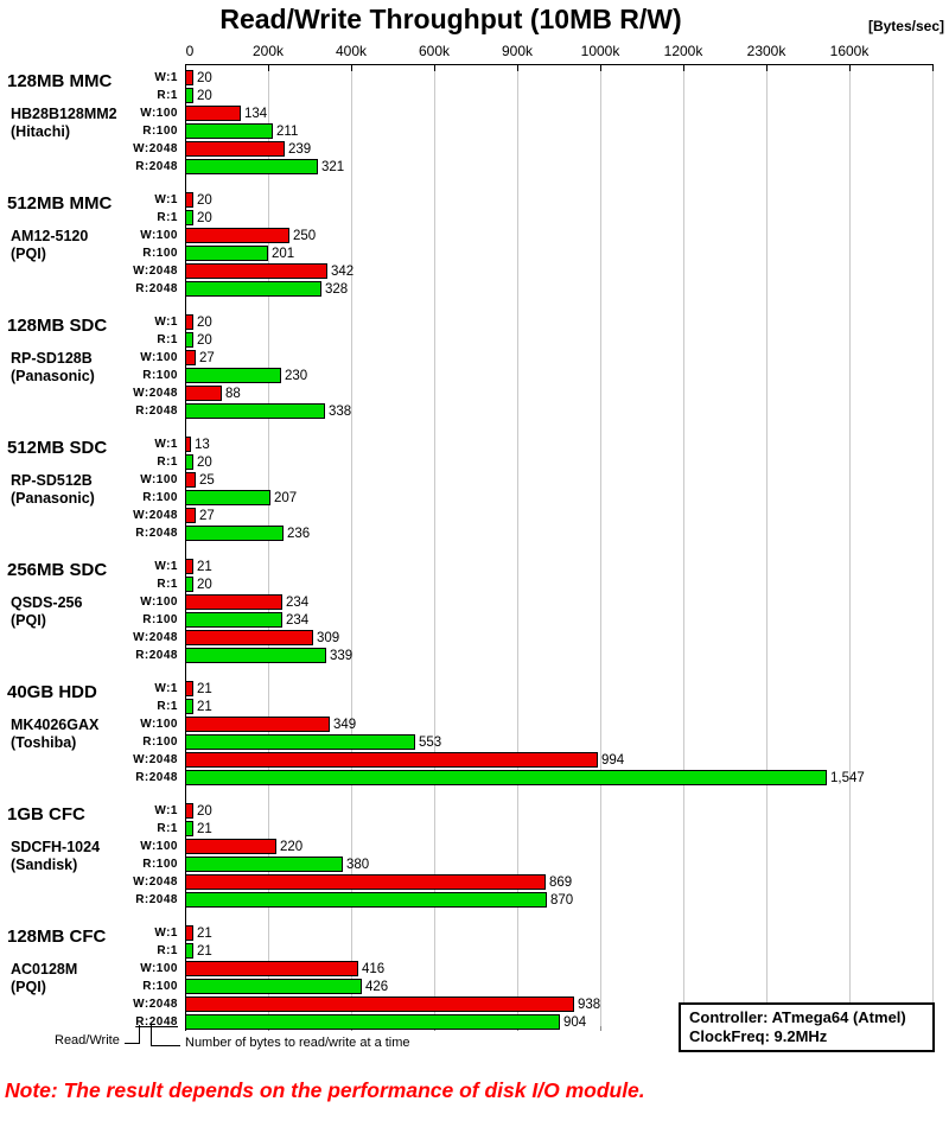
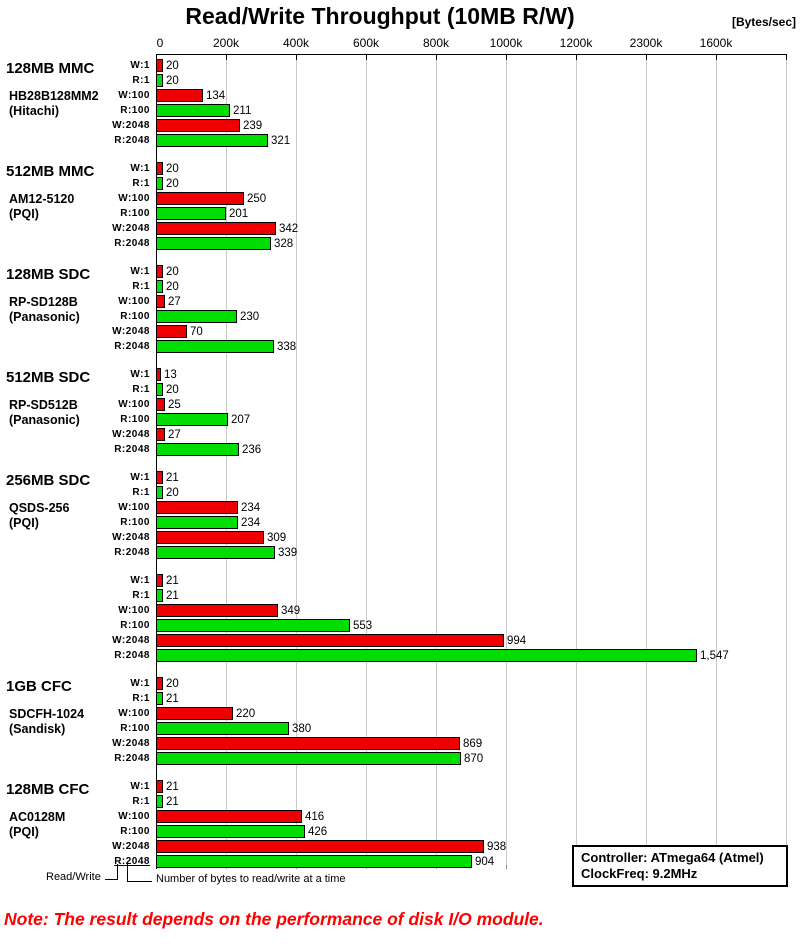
  Read/Write Throughput (10MB R/W)
  [Bytes/sec]
  0
  200k
  400k
  600k
- 900k
+ 800k
  1000k
  1200k
  2300k
  1600k
  128MB MMC
  HB28B128MM2
  (Hitachi)
  W:1
  20
  R:1
  20
  W:100
  134
  R:100
  211
  W:2048
  239
  R:2048
  321
  512MB MMC
  AM12-5120
  (PQI)
  W:1
  20
  R:1
  20
  W:100
  250
  R:100
  201
  W:2048
  342
  R:2048
  328
  128MB SDC
  RP-SD128B
  (Panasonic)
  W:1
  20
  R:1
  20
  W:100
  27
  R:100
  230
  W:2048
- 88
+ 70
  R:2048
  338
  512MB SDC
  RP-SD512B
  (Panasonic)
  W:1
  13
  R:1
  20
  W:100
  25
  R:100
  207
  W:2048
  27
  R:2048
  236
  256MB SDC
  QSDS-256
  (PQI)
  W:1
  21
  R:1
  20
  W:100
  234
  R:100
  234
  W:2048
  309
  R:2048
  339
- 40GB HDD
- MK4026GAX
- (Toshiba)
  W:1
  21
  R:1
  21
  W:100
  349
  R:100
  553
  W:2048
  994
  R:2048
  1,547
  1GB CFC
  SDCFH-1024
  (Sandisk)
  W:1
  20
  R:1
  21
  W:100
  220
  R:100
  380
  W:2048
  869
  R:2048
  870
  128MB CFC
  AC0128M
  (PQI)
  W:1
  21
  R:1
  21
  W:100
  416
  R:100
  426
  W:2048
  938
  R:2048
  904
  Read/Write
  Number of bytes to read/write at a time
  Controller: ATmega64 (Atmel)
  ClockFreq: 9.2MHz
  Note: The result depends on the performance of disk I/O module.
